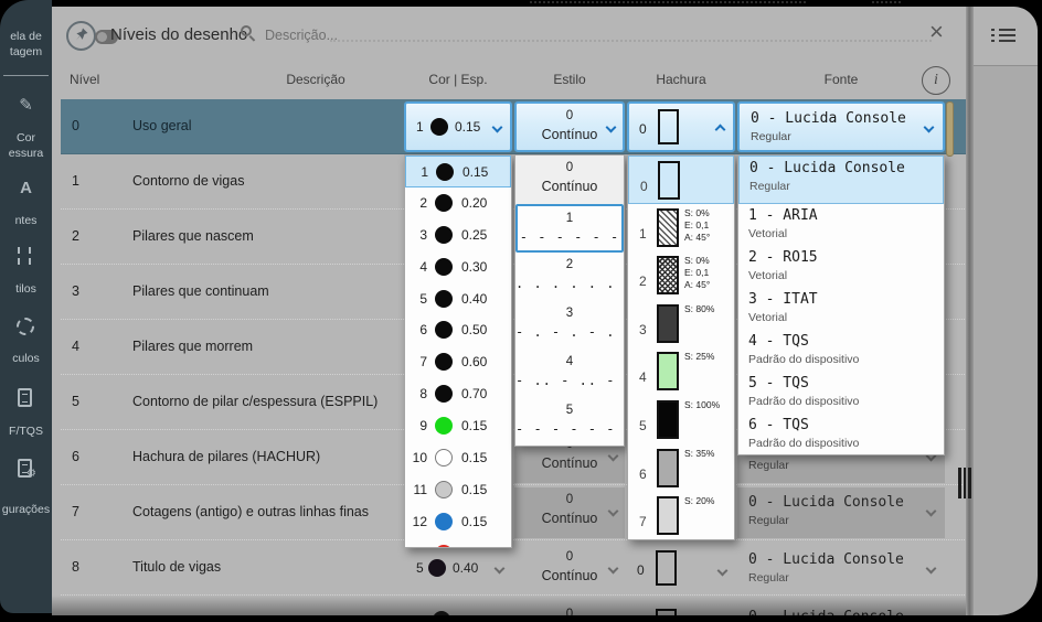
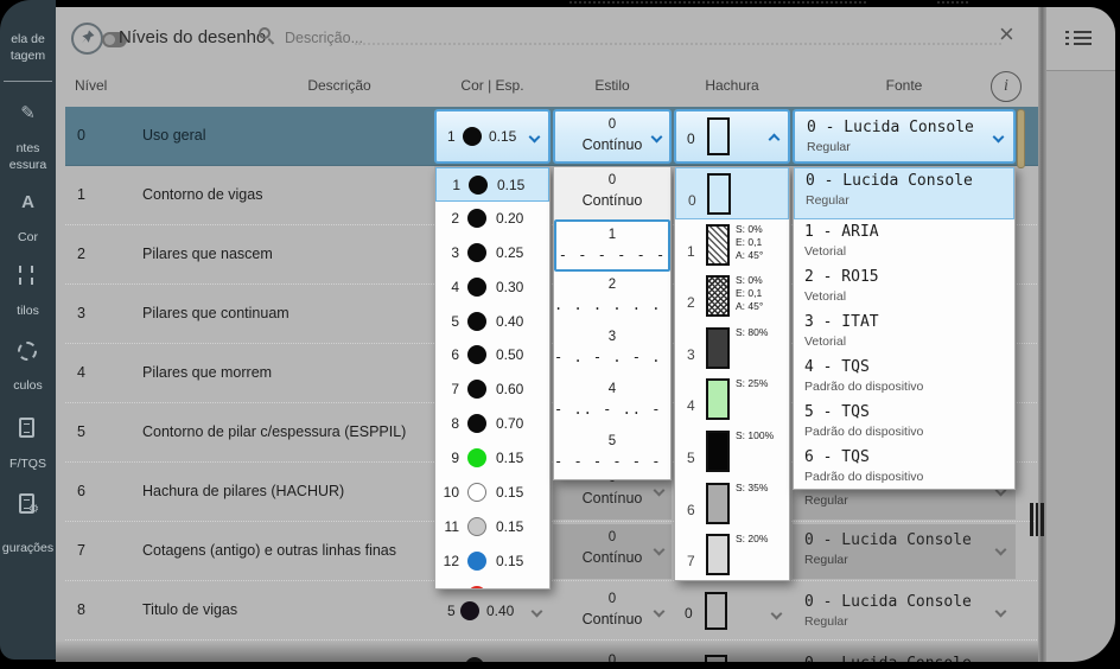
  ela de
  tagem
  ✎
- Cor
+ ntes
  essura
  A
- ntes
+ Cor
  tilos
  culos
  F/TQS
  ⚙
  gurações
  Níveis do desenho
  Descrição...
  ×
  Nível
  Descrição
  Cor | Esp.
  Estilo
  Hachura
  Fonte
  i
  0
  Uso geral
  1
  Contorno de vigas
  2
  Pilares que nascem
  3
  Pilares que continuam
  4
  Pilares que morrem
  5
  Contorno de pilar c/espessura (ESPPIL)
  6
  Hachura de pilares (HACHUR)
  7
  Cotagens (antigo) e outras linhas finas
  8
  Titulo de vigas
  Contínuo
  0
  Contínuo
  Regular
  0 - Lucida Console
  Regular
  5
  0.40
  0
  Contínuo
  0
  0 - Lucida Console
  Regular
  1
  0.15
  0
  Contínuo
  0
  0 - Lucida Console
  Regular
  1
  0.15
  2
  0.20
  3
  0.25
  4
  0.30
  5
  0.40
  6
  0.50
  7
  0.60
  8
  0.70
  9
  0.15
  10
  0.15
  11
  0.15
  12
  0.15
  0
  Contínuo
  1
  - - - - - -
  2
  . . . . . .
  3
  - . - . - .
  4
  - .. - .. -
  5
  - - - - - -
  0
  1
  S: 0%
  E: 0,1
  A: 45°
  2
  S: 0%
  E: 0,1
  A: 45°
  3
  S: 80%
  4
  S: 25%
  5
  S: 100%
  6
  S: 35%
  7
  S: 20%
  0 - Lucida Console
  Regular
  1 - ARIA
  Vetorial
  2 - RO15
  Vetorial
  3 - ITAT
  Vetorial
  4 - TQS
  Padrão do dispositivo
  5 - TQS
  Padrão do dispositivo
  6 - TQS
  Padrão do dispositivo
